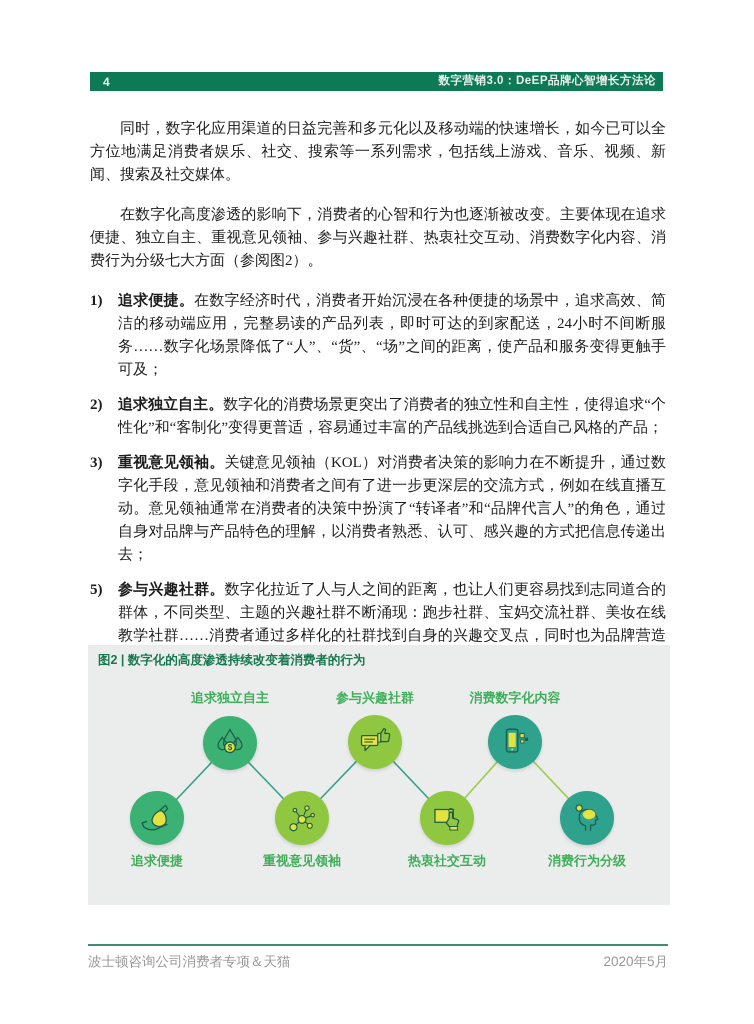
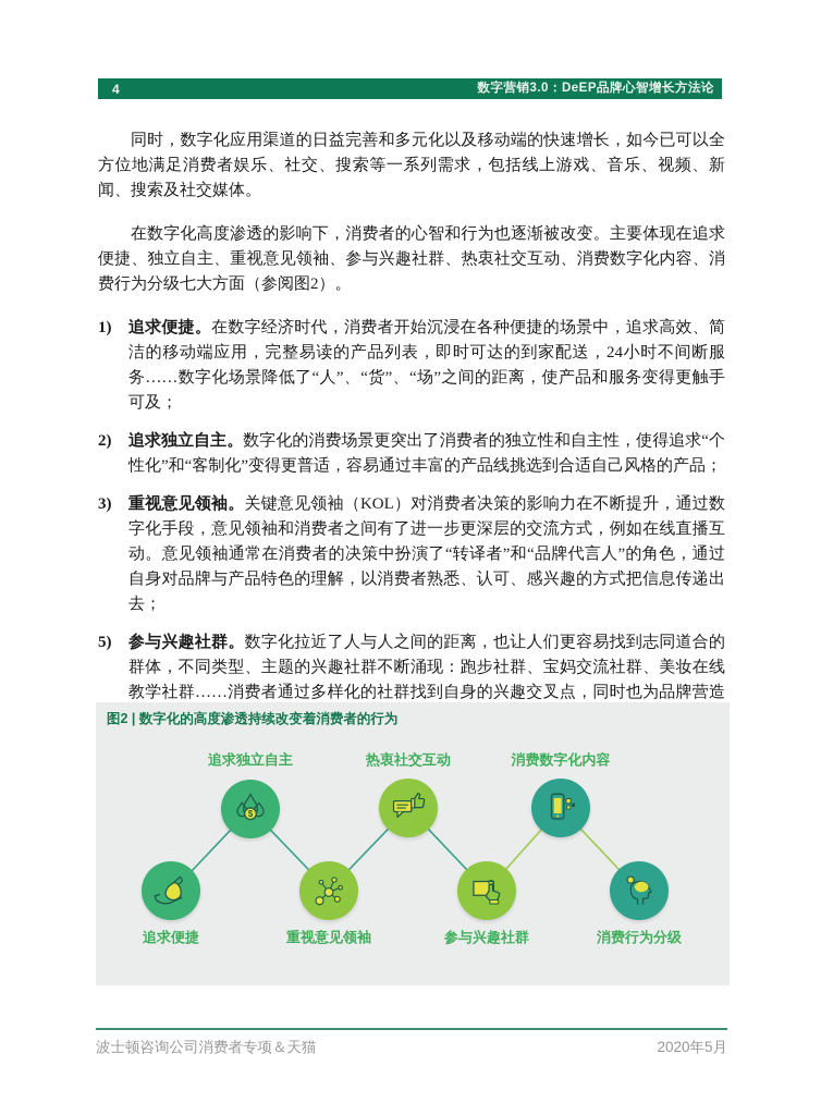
  4
  数字营销3.0：DeEP品牌心智增长方法论
  同时，数字化应用渠道的日益完善和多元化以及移动端的快速增长，如今已可以全方位地满足消费者娱乐、社交、搜索等一系列需求，包括线上游戏、音乐、视频、新闻、搜索及社交媒体。
  在数字化高度渗透的影响下，消费者的心智和行为也逐渐被改变。主要体现在追求便捷、独立自主、重视意见领袖、参与兴趣社群、热衷社交互动、消费数字化内容、消费行为分级七大方面（参阅图2）。
  1)
  追求便捷。在数字经济时代，消费者开始沉浸在各种便捷的场景中，追求高效、简洁的移动端应用，完整易读的产品列表，即时可达的到家配送，24小时不间断服务……数字化场景降低了“人”、“货”、“场”之间的距离，使产品和服务变得更触手可及；
  2)
  追求独立自主。数字化的消费场景更突出了消费者的独立性和自主性，使得追求“个性化”和“客制化”变得更普适，容易通过丰富的产品线挑选到合适自己风格的产品；
  3)
  重视意见领袖。关键意见领袖（KOL）对消费者决策的影响力在不断提升，通过数字化手段，意见领袖和消费者之间有了进一步更深层的交流方式，例如在线直播互动。意见领袖通常在消费者的决策中扮演了“转译者”和“品牌代言人”的角色，通过自身对品牌与产品特色的理解，以消费者熟悉、认可、感兴趣的方式把信息传递出去；
  5)
  参与兴趣社群。数字化拉近了人与人之间的距离，也让人们更容易找到志同道合的群体，不同类型、主题的兴趣社群不断涌现：跑步社群、宝妈交流社群、美妆在线教学社群……消费者通过多样化的社群找到自身的兴趣交叉点，同时也为品牌营造
  图2 | 数字化的高度渗透持续改变着消费者的行为
  追求独立自主
- 参与兴趣社群
+ 热衷社交互动
  消费数字化内容
  $
  追求便捷
  重视意见领袖
- 热衷社交互动
+ 参与兴趣社群
  消费行为分级
  波士顿咨询公司消费者专项＆天猫
  2020年5月
